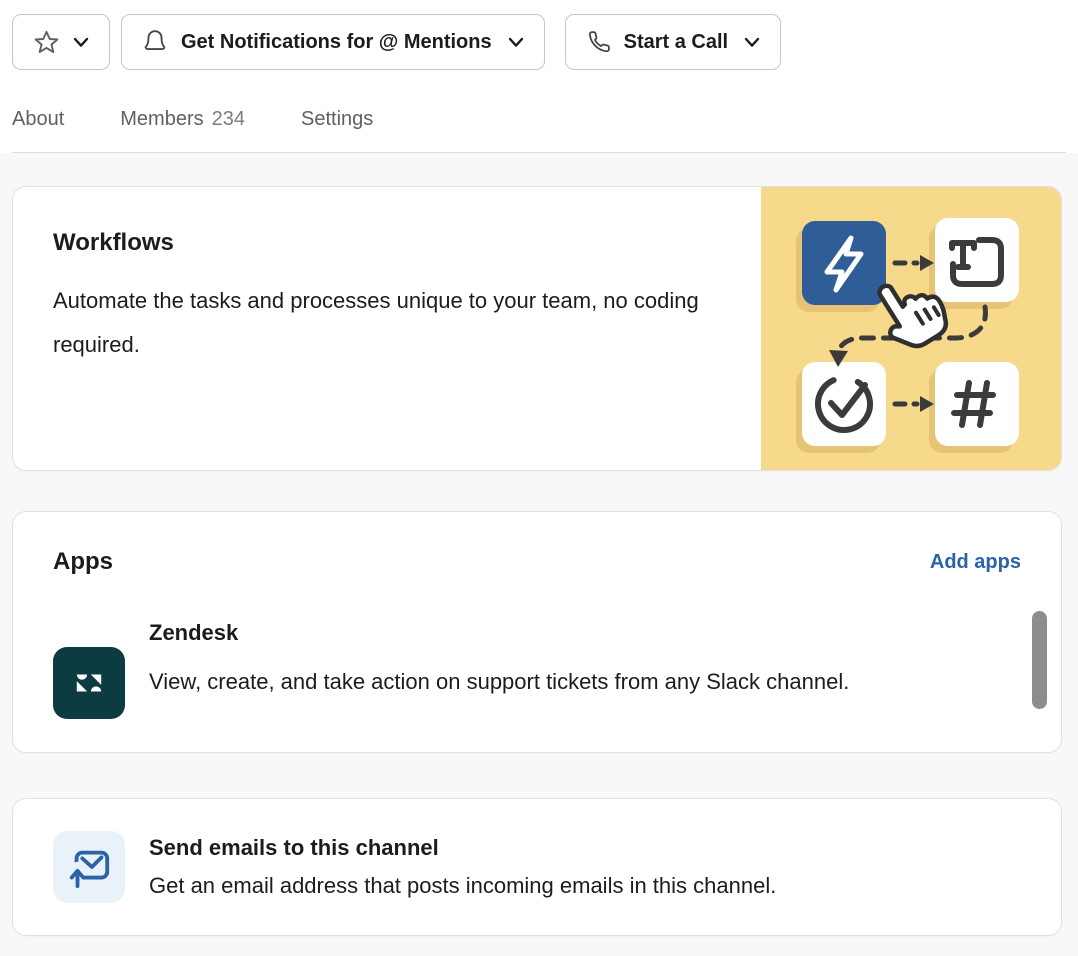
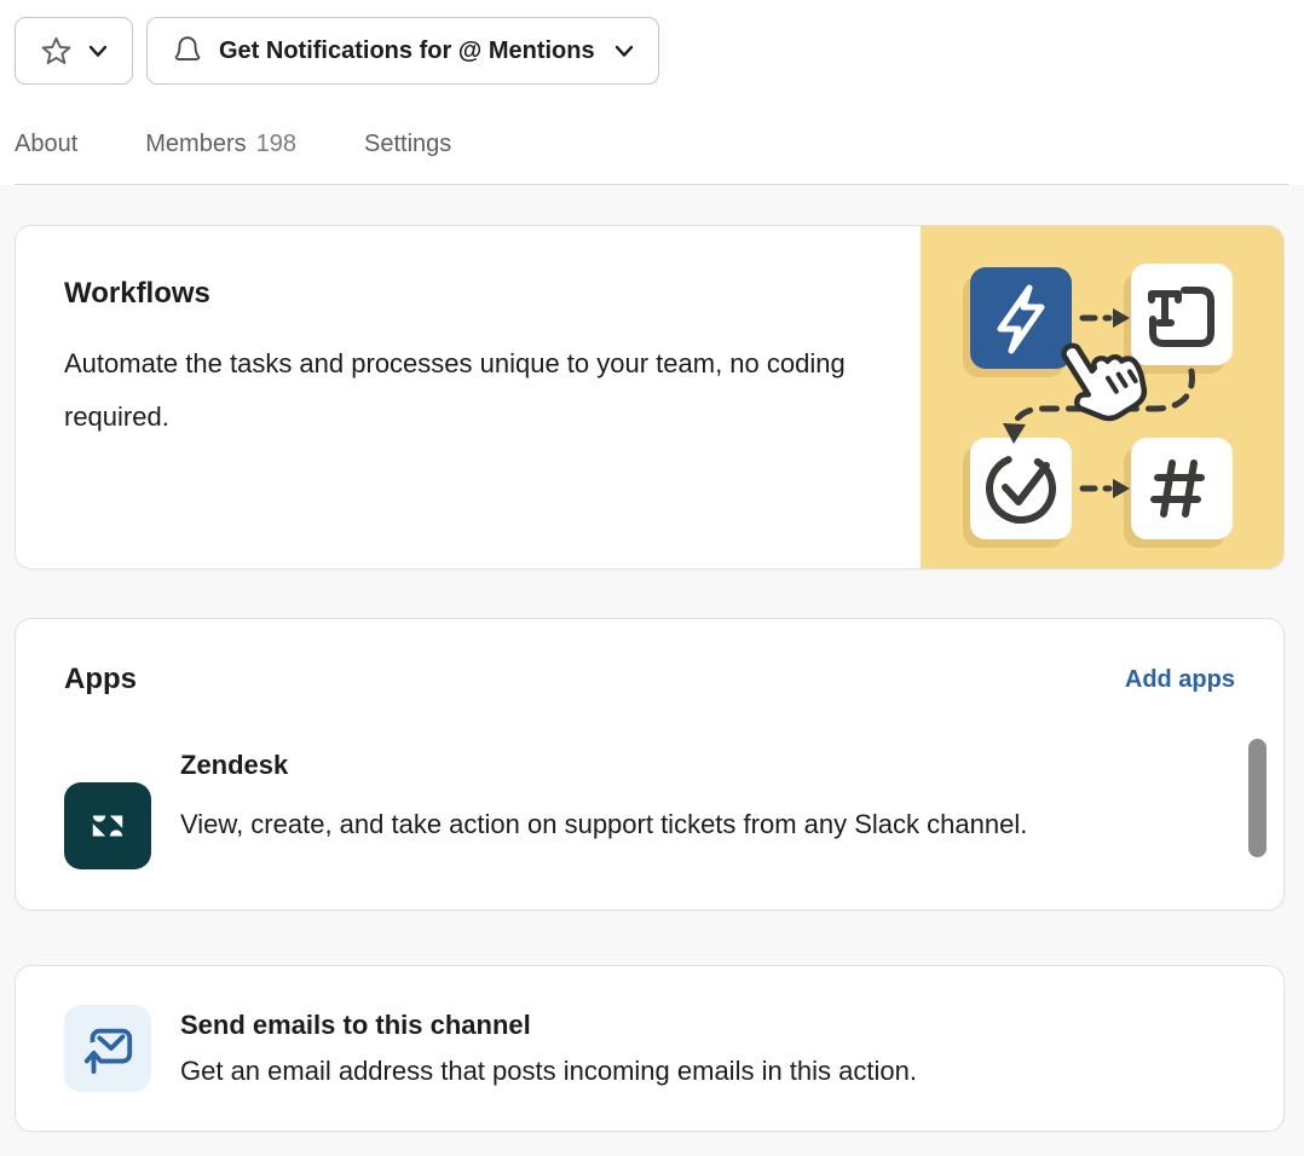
  Get Notifications for @ Mentions
- Start a Call
  About
- Members 234
+ Members 198
  Settings
  Workflows
  Automate the tasks and processes unique to your team, no coding required.
  Apps
  Add apps
  Zendesk
  View, create, and take action on support tickets from any Slack channel.
  Send emails to this channel
- Get an email address that posts incoming emails in this channel.
+ Get an email address that posts incoming emails in this action.
